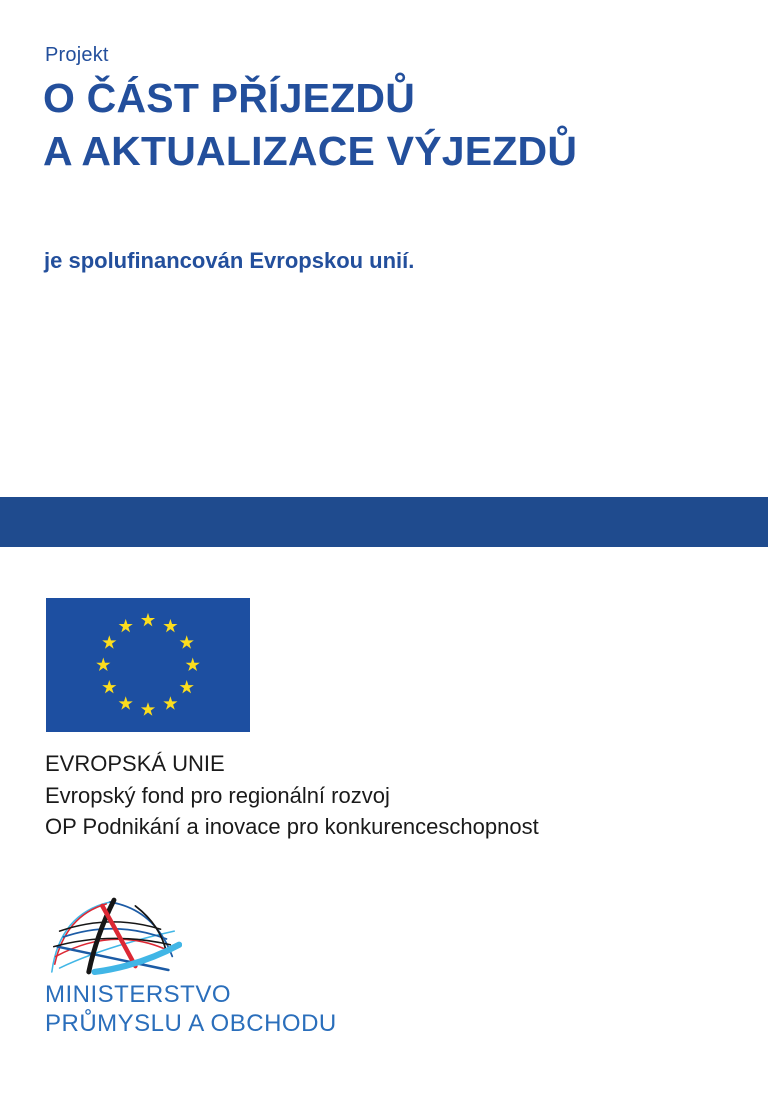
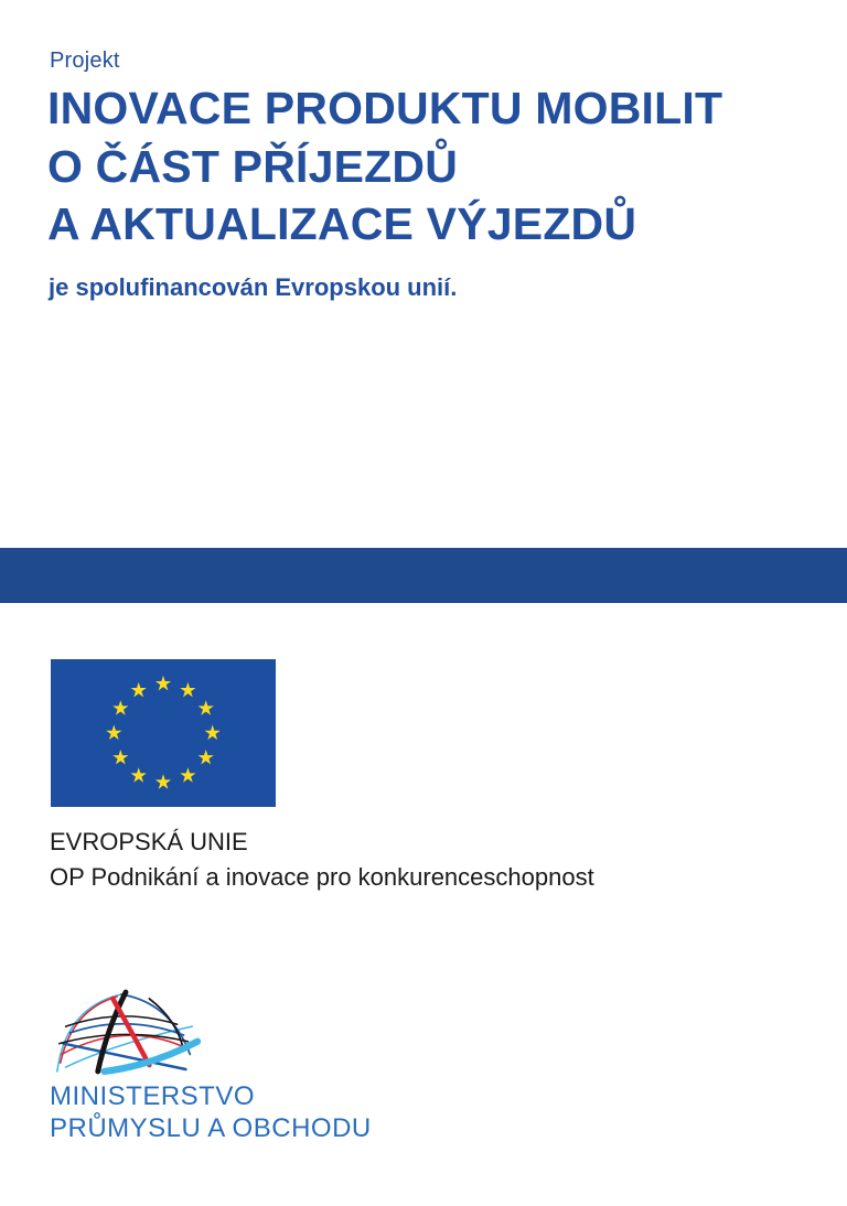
  Projekt
+ INOVACE PRODUKTU MOBILIT
  O ČÁST PŘÍJEZDŮ
  A AKTUALIZACE VÝJEZDŮ
  je spolufinancován Evropskou unií.
  EVROPSKÁ UNIE
- Evropský fond pro regionální rozvoj
  OP Podnikání a inovace pro konkurenceschopnost
  MINISTERSTVO
  PRŮMYSLU A OBCHODU
